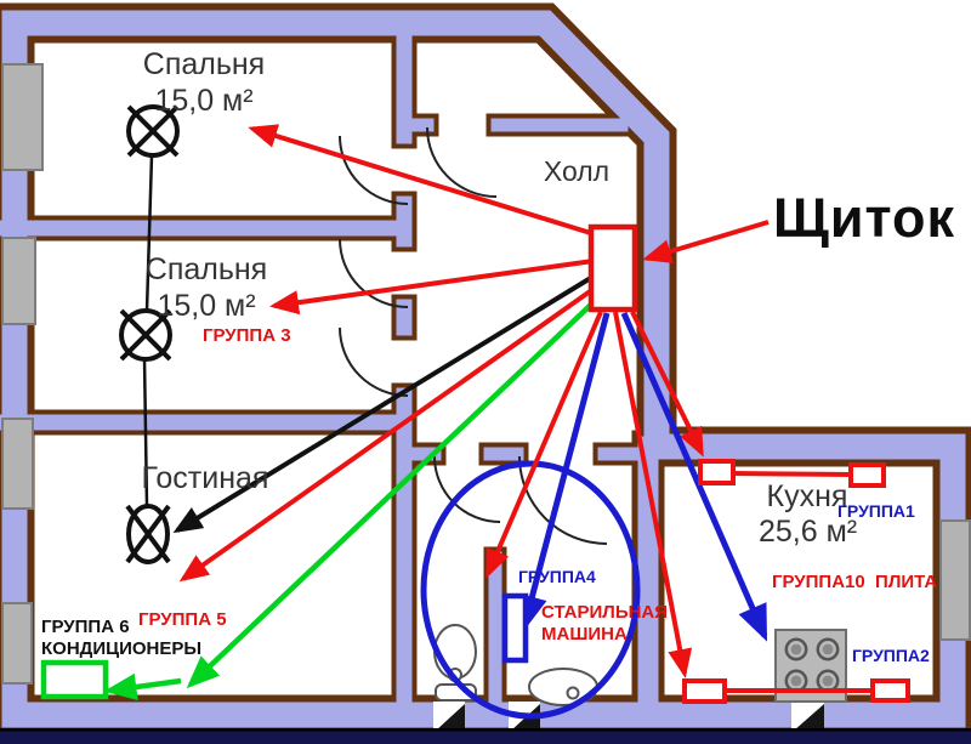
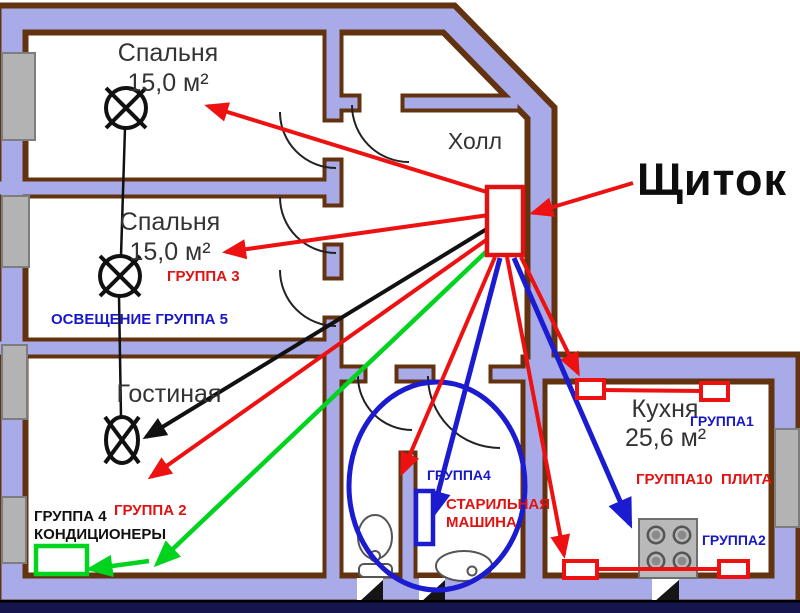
  Спальня
  15,0 м²
  Спальня
  15,0 м²
  Гостиная
  Холл
  Кухня
  25,6 м²
  Щиток
  ГРУППА 3
+ ОСВЕЩЕНИЕ ГРУППА 5
- ГРУППА 5
+ ГРУППА 2
- ГРУППА 6
+ ГРУППА 4
  КОНДИЦИОНЕРЫ
  ГРУППА4
  СТАРИЛЬНАЯ
  МАШИНА
  ГРУППА1
  ГРУППА10 ПЛИТА
  ГРУППА2
